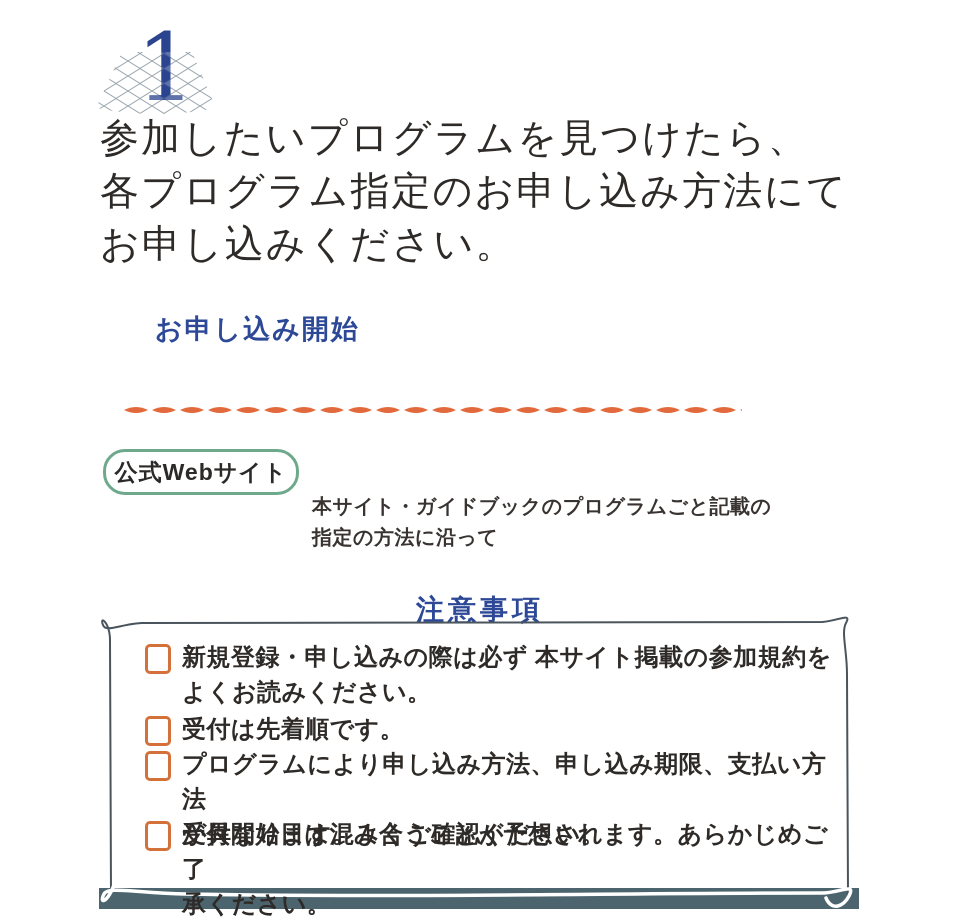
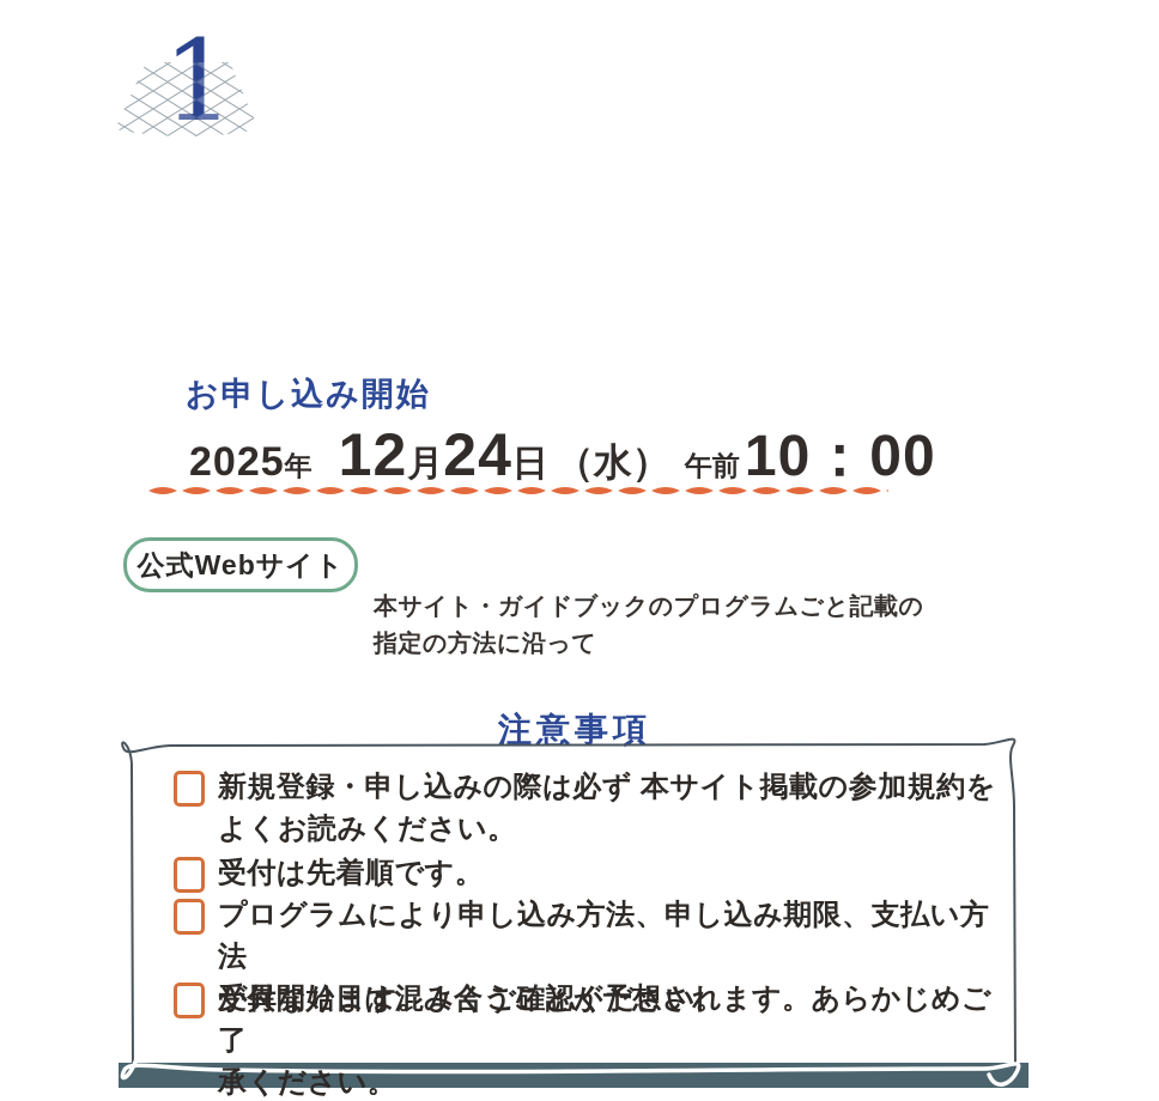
  1
- 参加したいプログラムを見つけたら、
- 各プログラム指定のお申し込み方法にて
- お申し込みください。
  お申し込み開始
+ 2025
+ 年
+ 12
+ 月
+ 24
+ 日
+ （水）
+ 午前
+ 10：00
  公式Webサイト
  本サイト・ガイドブックのプログラムごと記載の
  指定の方法に沿って
  注意事項
  新規登録・申し込みの際は必ず 本サイト掲載の参加規約を
  よくお読みください。
  受付は先着順です。
  プログラムにより申し込み方法、申し込み期限、支払い方法
  が異なります。よくご確認ください。
  受付開始日は混み合うことが予想されます。あらかじめご了
  承ください。
